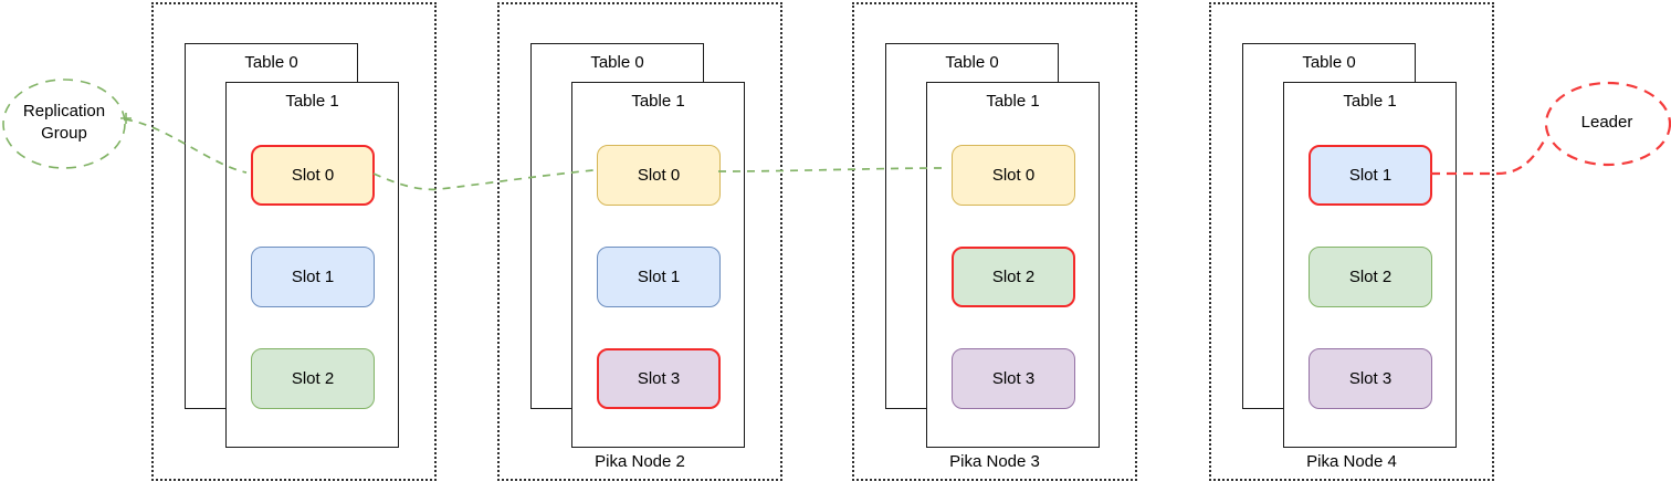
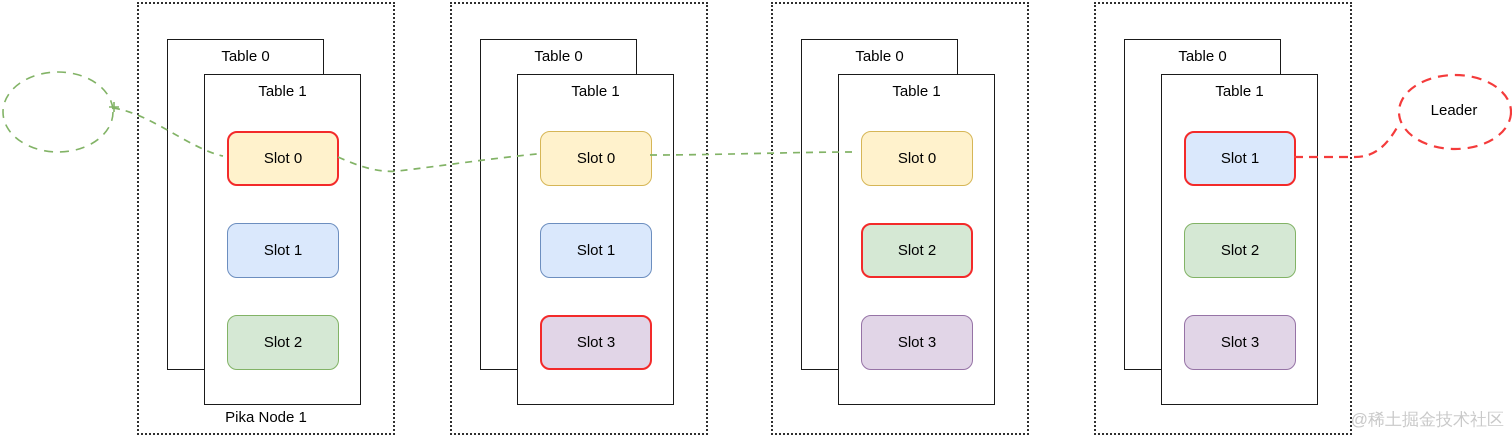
  Table 0
  Table 1
  Slot 0
  Slot 1
  Slot 2
+ Pika Node 1
  Table 0
  Table 1
  Slot 0
  Slot 1
  Slot 3
- Pika Node 2
  Table 0
  Table 1
  Slot 0
  Slot 2
  Slot 3
- Pika Node 3
  Table 0
  Table 1
  Slot 1
  Slot 2
  Slot 3
- Pika Node 4
- Replication Group
  Leader
+ @稀土掘金技术社区
